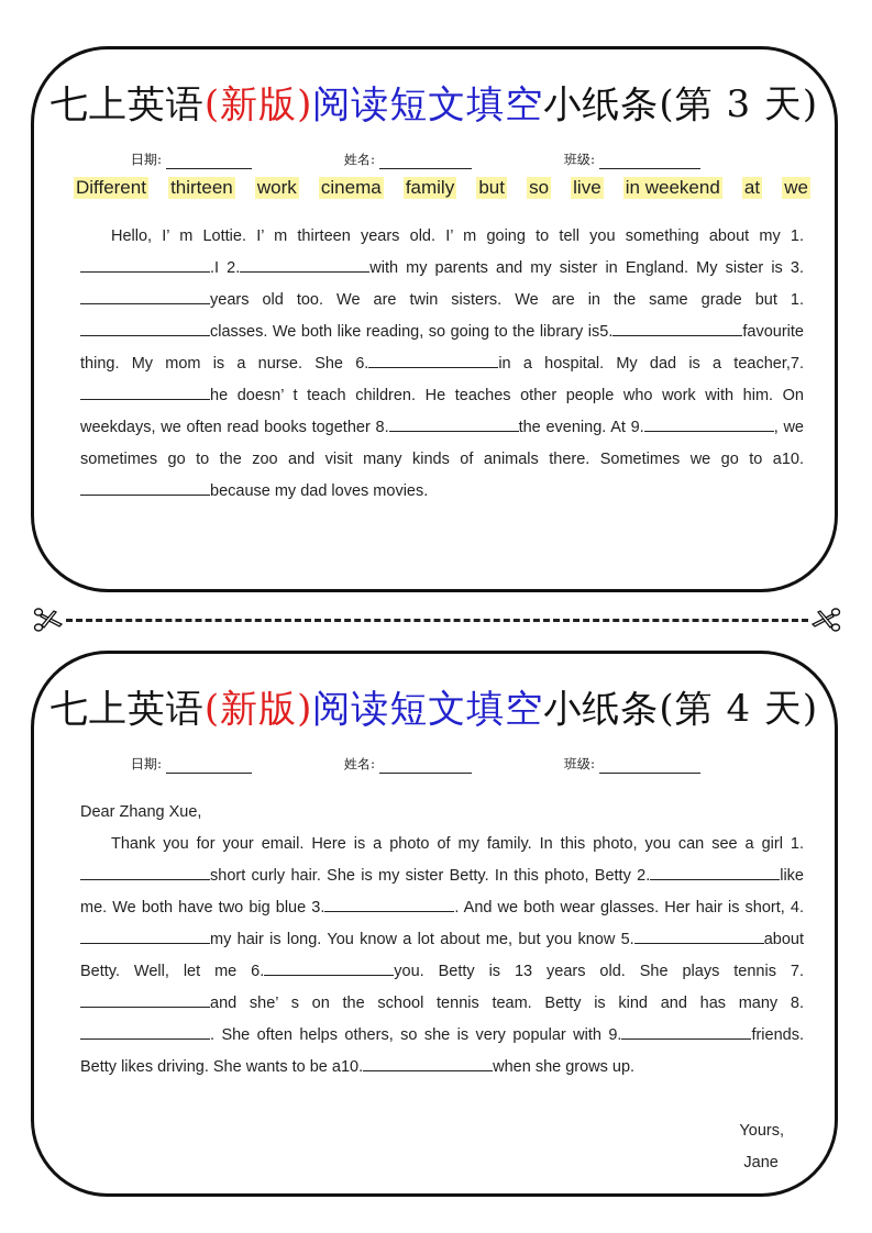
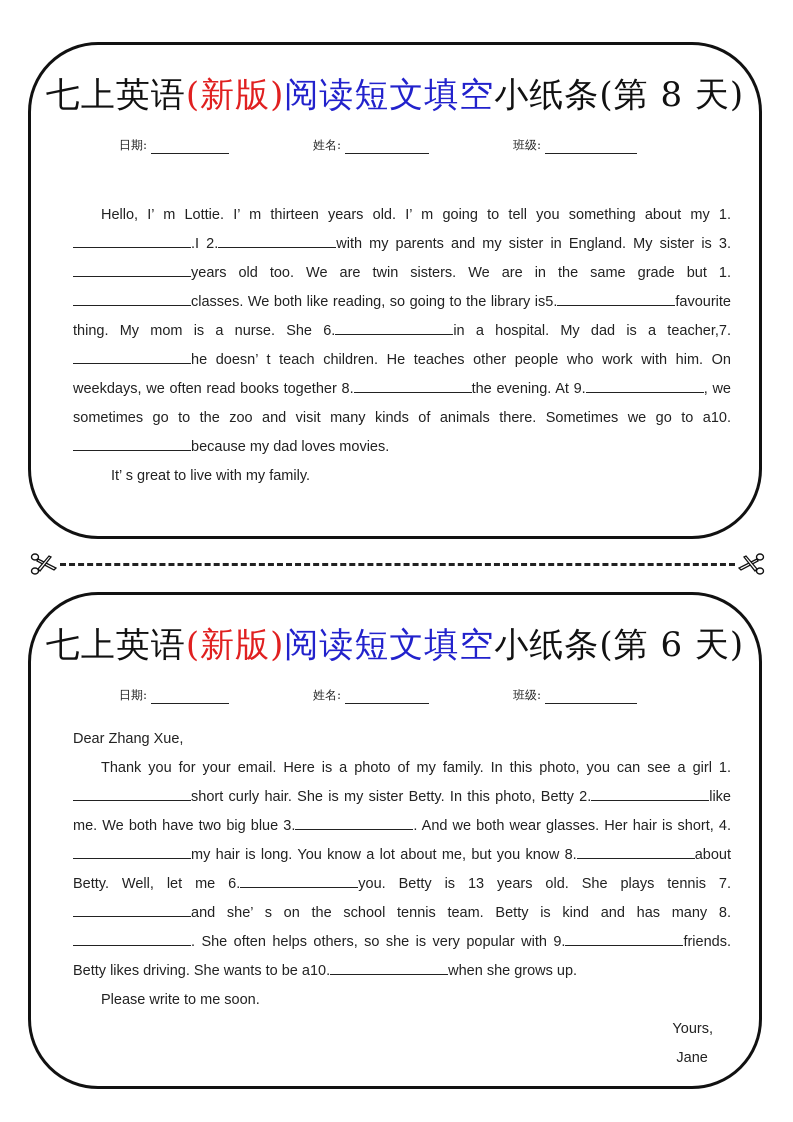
- 七上英语(新版)阅读短文填空小纸条(第 3 天)
+ 七上英语(新版)阅读短文填空小纸条(第 8 天)
  日期:
  姓名:
  班级:
- Different
- thirteen
- work
- cinema
- family
- but
- so
- live
- in weekend
- at
- we
  Hello, I’ m Lottie. I’ m thirteen years old. I’ m going to tell you something about my 1..I 2. with my parents and my sister in England. My sister is 3.years old too. We are twin sisters. We are in the same grade but 1.classes. We both like reading, so going to the library is5. favourite thing. My mom is a nurse. She 6. in a hospital. My dad is a teacher,7.he doesn’ t teach children. He teaches other people who work with him. On weekdays, we often read books together 8. the evening. At 9. , we sometimes go to the zoo and visit many kinds of animals there. Sometimes we go to a10.because my dad loves movies.
+ It’ s great to live with my family.
- 七上英语(新版)阅读短文填空小纸条(第 4 天)
+ 七上英语(新版)阅读短文填空小纸条(第 6 天)
  日期:
  姓名:
  班级:
  Dear Zhang Xue,
- Thank you for your email. Here is a photo of my family. In this photo, you can see a girl 1.short curly hair. She is my sister Betty. In this photo, Betty 2. like me. We both have two big blue 3. . And we both wear glasses. Her hair is short, 4.my hair is long. You know a lot about me, but you know 5. about Betty. Well, let me 6. you. Betty is 13 years old. She plays tennis 7.and she’ s on the school tennis team. Betty is kind and has many 8.. She often helps others, so she is very popular with 9. friends. Betty likes driving. She wants to be a10. when she grows up.
+ Thank you for your email. Here is a photo of my family. In this photo, you can see a girl 1.short curly hair. She is my sister Betty. In this photo, Betty 2. like me. We both have two big blue 3. . And we both wear glasses. Her hair is short, 4.my hair is long. You know a lot about me, but you know 8. about Betty. Well, let me 6. you. Betty is 13 years old. She plays tennis 7.and she’ s on the school tennis team. Betty is kind and has many 8.. She often helps others, so she is very popular with 9. friends. Betty likes driving. She wants to be a10. when she grows up.
+ Please write to me soon.
  Yours,
  Jane
